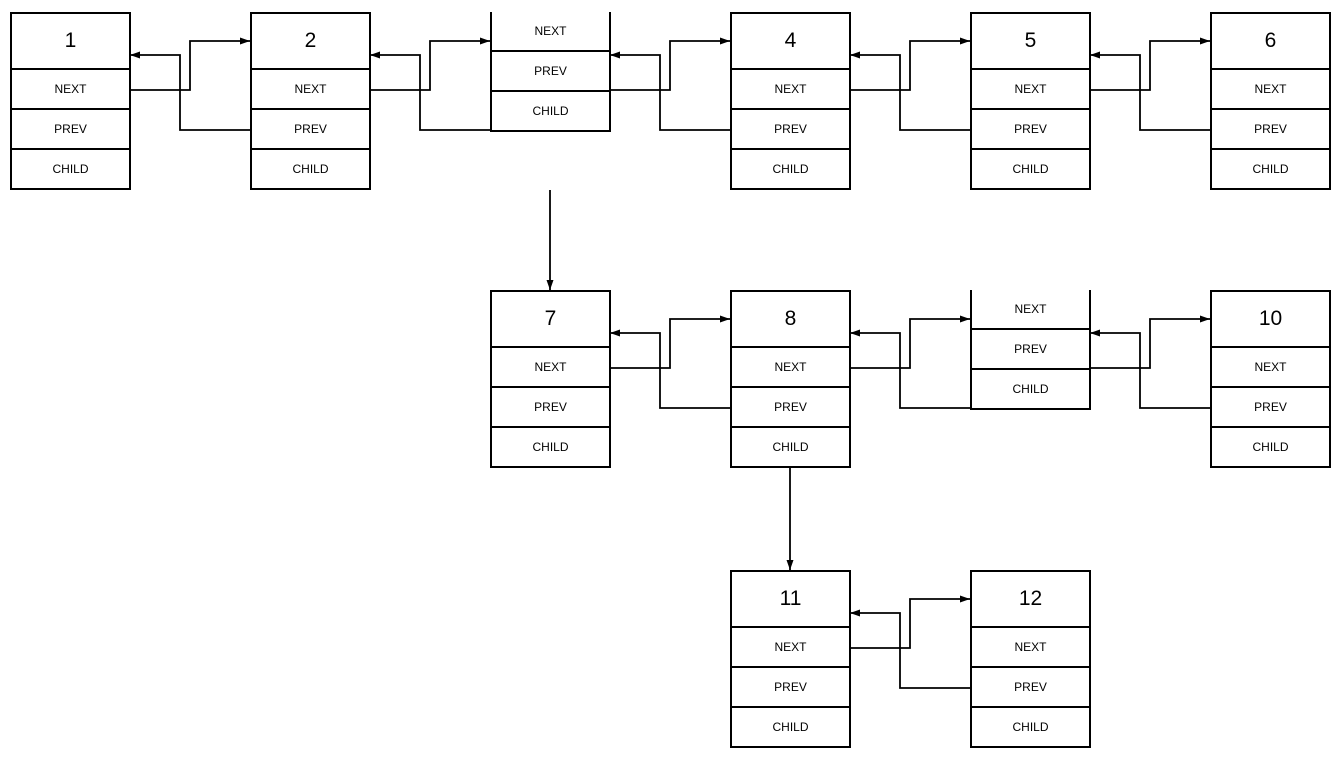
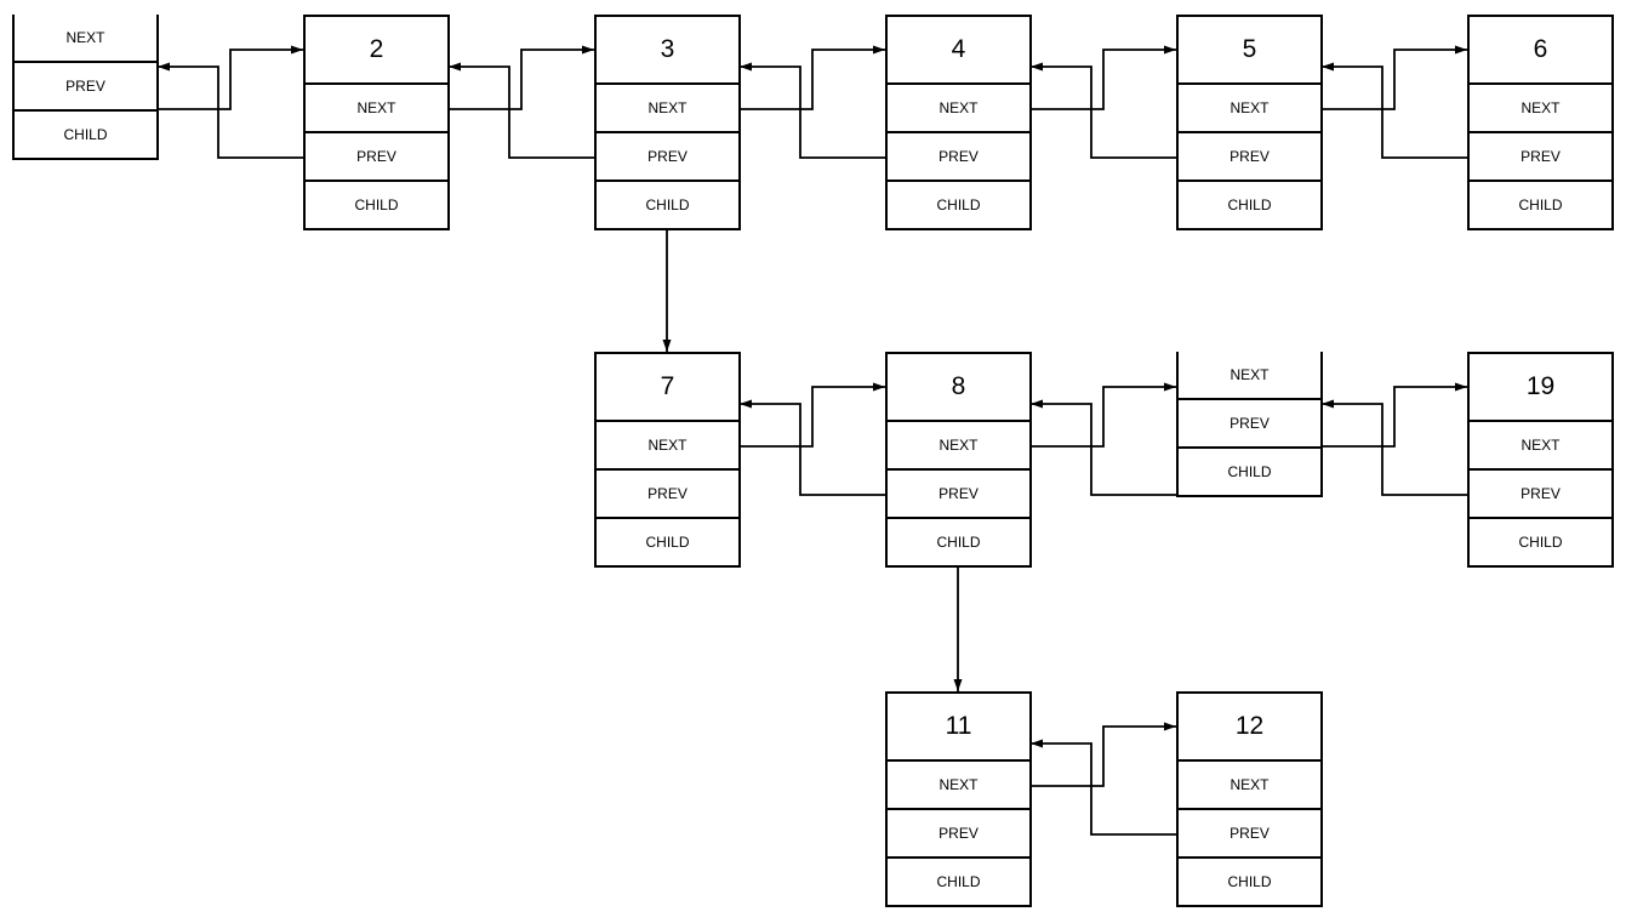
- 1
  NEXT
  PREV
  CHILD
  2
  NEXT
  PREV
  CHILD
+ 3
  NEXT
  PREV
  CHILD
  4
  NEXT
  PREV
  CHILD
  5
  NEXT
  PREV
  CHILD
  6
  NEXT
  PREV
  CHILD
  7
  NEXT
  PREV
  CHILD
  8
  NEXT
  PREV
  CHILD
  NEXT
  PREV
  CHILD
- 10
+ 19
  NEXT
  PREV
  CHILD
  11
  NEXT
  PREV
  CHILD
  12
  NEXT
  PREV
  CHILD
